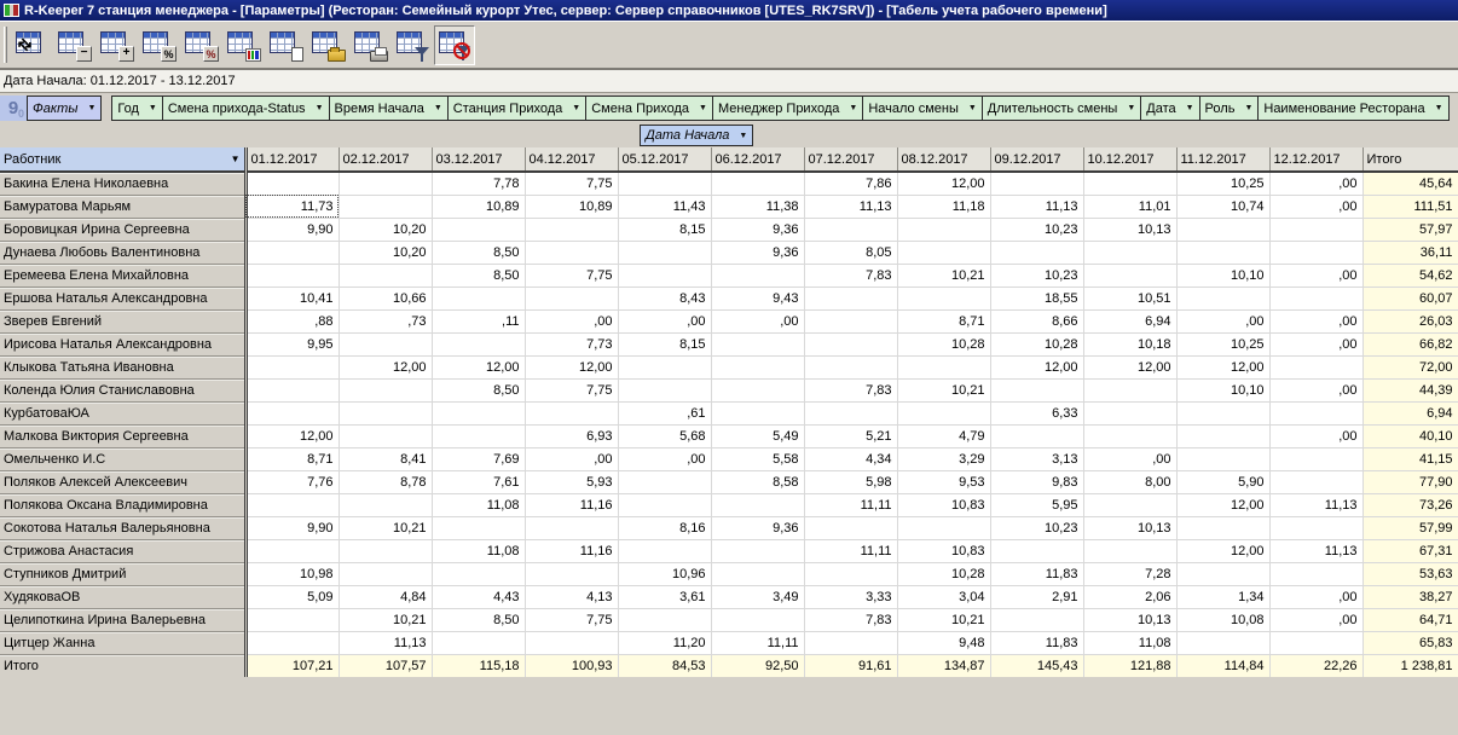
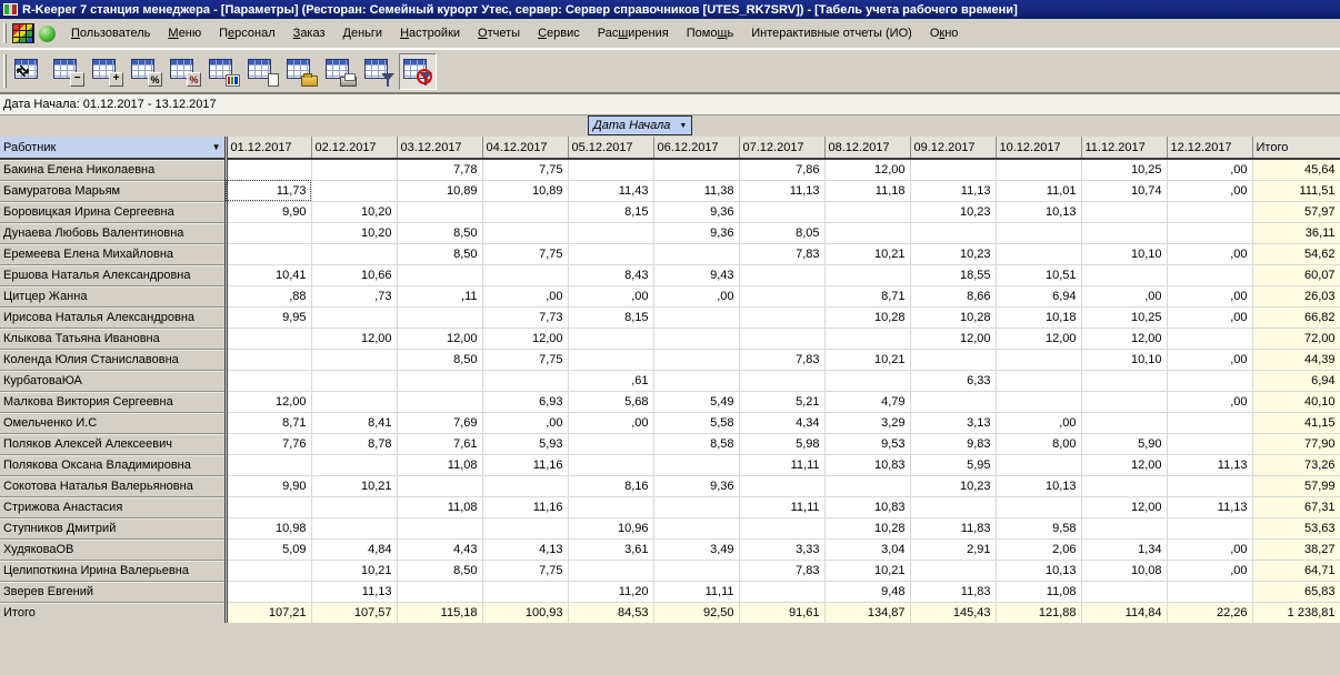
  R-Keeper 7 станция менеджера - [Параметры] (Ресторан: Семейный курорт Утес, сервер: Сервер справочников [UTES_RK7SRV]) - [Табель учета рабочего времени]
+ Пользователь Меню Персонал Заказ Деньги Настройки Отчеты Сервис Расширения Помощь Интерактивные отчеты (ИО) Окно
  Дата Начала: 01.12.2017 - 13.12.2017
- 9
- 0
- Факты
- Год
- Смена прихода-Status
- Время Начала
- Станция Прихода
- Смена Прихода
- Менеджер Прихода
- Начало смены
- Длительность смены
- Дата
- Роль
- Наименование Ресторана
  Дата Начала
  Работник ▼	01.12.2017	02.12.2017	03.12.2017	04.12.2017	05.12.2017	06.12.2017	07.12.2017	08.12.2017	09.12.2017	10.12.2017	11.12.2017	12.12.2017	Итого
  Бакина Елена Николаевна			7,78	7,75			7,86	12,00			10,25	,00	45,64
  Бамуратова Марьям	11,73		10,89	10,89	11,43	11,38	11,13	11,18	11,13	11,01	10,74	,00	111,51
  Боровицкая Ирина Сергеевна	9,90	10,20			8,15	9,36			10,23	10,13			57,97
  Дунаева Любовь Валентиновна		10,20	8,50			9,36	8,05						36,11
  Еремеева Елена Михайловна			8,50	7,75			7,83	10,21	10,23		10,10	,00	54,62
  Ершова Наталья Александровна	10,41	10,66			8,43	9,43			18,55	10,51			60,07
- Зверев Евгений	,88	,73	,11	,00	,00	,00		8,71	8,66	6,94	,00	,00	26,03
+ Цитцер Жанна	,88	,73	,11	,00	,00	,00		8,71	8,66	6,94	,00	,00	26,03
  Ирисова Наталья Александровна	9,95			7,73	8,15			10,28	10,28	10,18	10,25	,00	66,82
  Клыкова Татьяна Ивановна		12,00	12,00	12,00					12,00	12,00	12,00		72,00
  Коленда Юлия Станиславовна			8,50	7,75			7,83	10,21			10,10	,00	44,39
  КурбатоваЮА					,61				6,33				6,94
  Малкова Виктория Сергеевна	12,00			6,93	5,68	5,49	5,21	4,79				,00	40,10
  Омельченко И.С	8,71	8,41	7,69	,00	,00	5,58	4,34	3,29	3,13	,00			41,15
  Поляков Алексей Алексеевич	7,76	8,78	7,61	5,93		8,58	5,98	9,53	9,83	8,00	5,90		77,90
  Полякова Оксана Владимировна			11,08	11,16			11,11	10,83	5,95		12,00	11,13	73,26
  Сокотова Наталья Валерьяновна	9,90	10,21			8,16	9,36			10,23	10,13			57,99
  Стрижова Анастасия			11,08	11,16			11,11	10,83			12,00	11,13	67,31
- Ступников Дмитрий	10,98				10,96			10,28	11,83	7,28			53,63
+ Ступников Дмитрий	10,98				10,96			10,28	11,83	9,58			53,63
  ХудяковаОВ	5,09	4,84	4,43	4,13	3,61	3,49	3,33	3,04	2,91	2,06	1,34	,00	38,27
  Целипоткина Ирина Валерьевна		10,21	8,50	7,75			7,83	10,21		10,13	10,08	,00	64,71
- Цитцер Жанна		11,13			11,20	11,11		9,48	11,83	11,08			65,83
+ Зверев Евгений		11,13			11,20	11,11		9,48	11,83	11,08			65,83
  Итого	107,21	107,57	115,18	100,93	84,53	92,50	91,61	134,87	145,43	121,88	114,84	22,26	1 238,81
